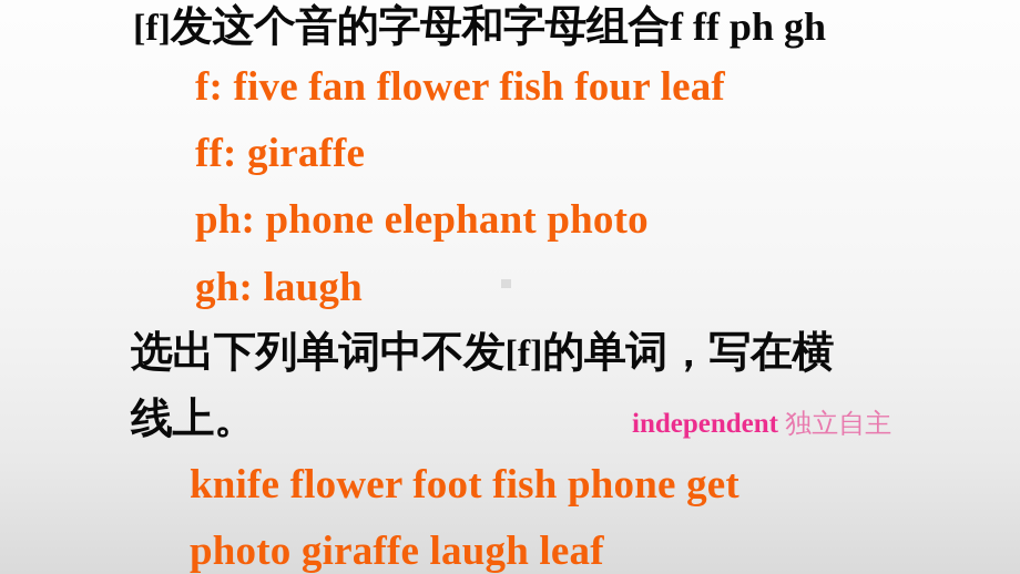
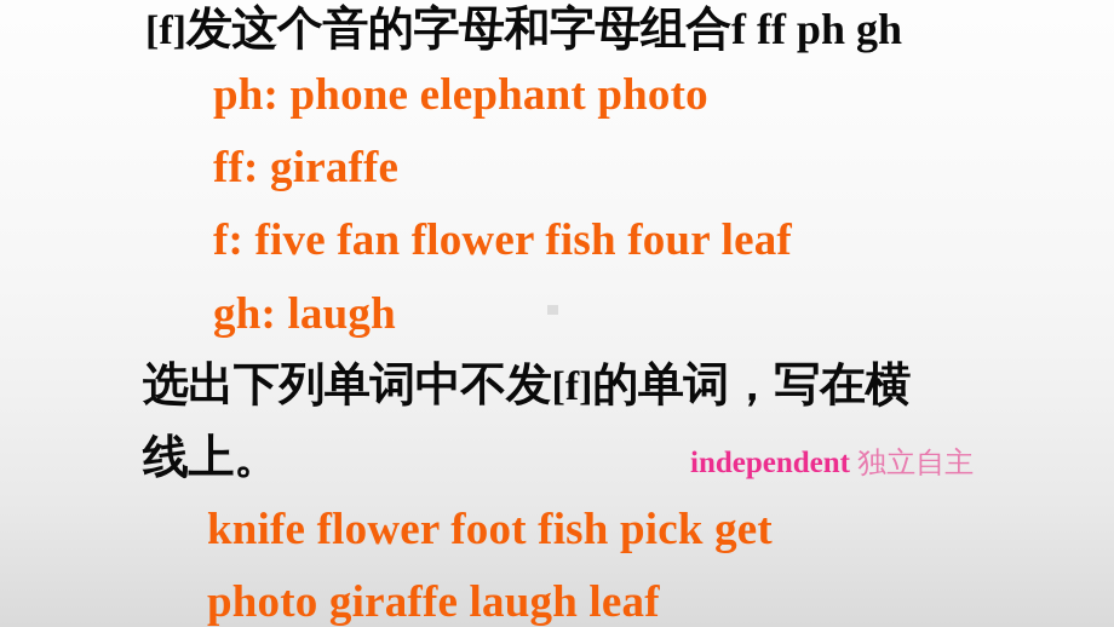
  [f]发这个音的字母和字母组合f ff ph gh
- f: five fan flower fish four leaf
+ ph: phone elephant photo
  ff: giraffe
- ph: phone elephant photo
+ f: five fan flower fish four leaf
  gh: laugh
  选出下列单词中不发[f]的单词，写在横
  线上。
  independent 独立自主
- knife flower foot fish phone get
+ knife flower foot fish pick get
  photo giraffe laugh leaf
